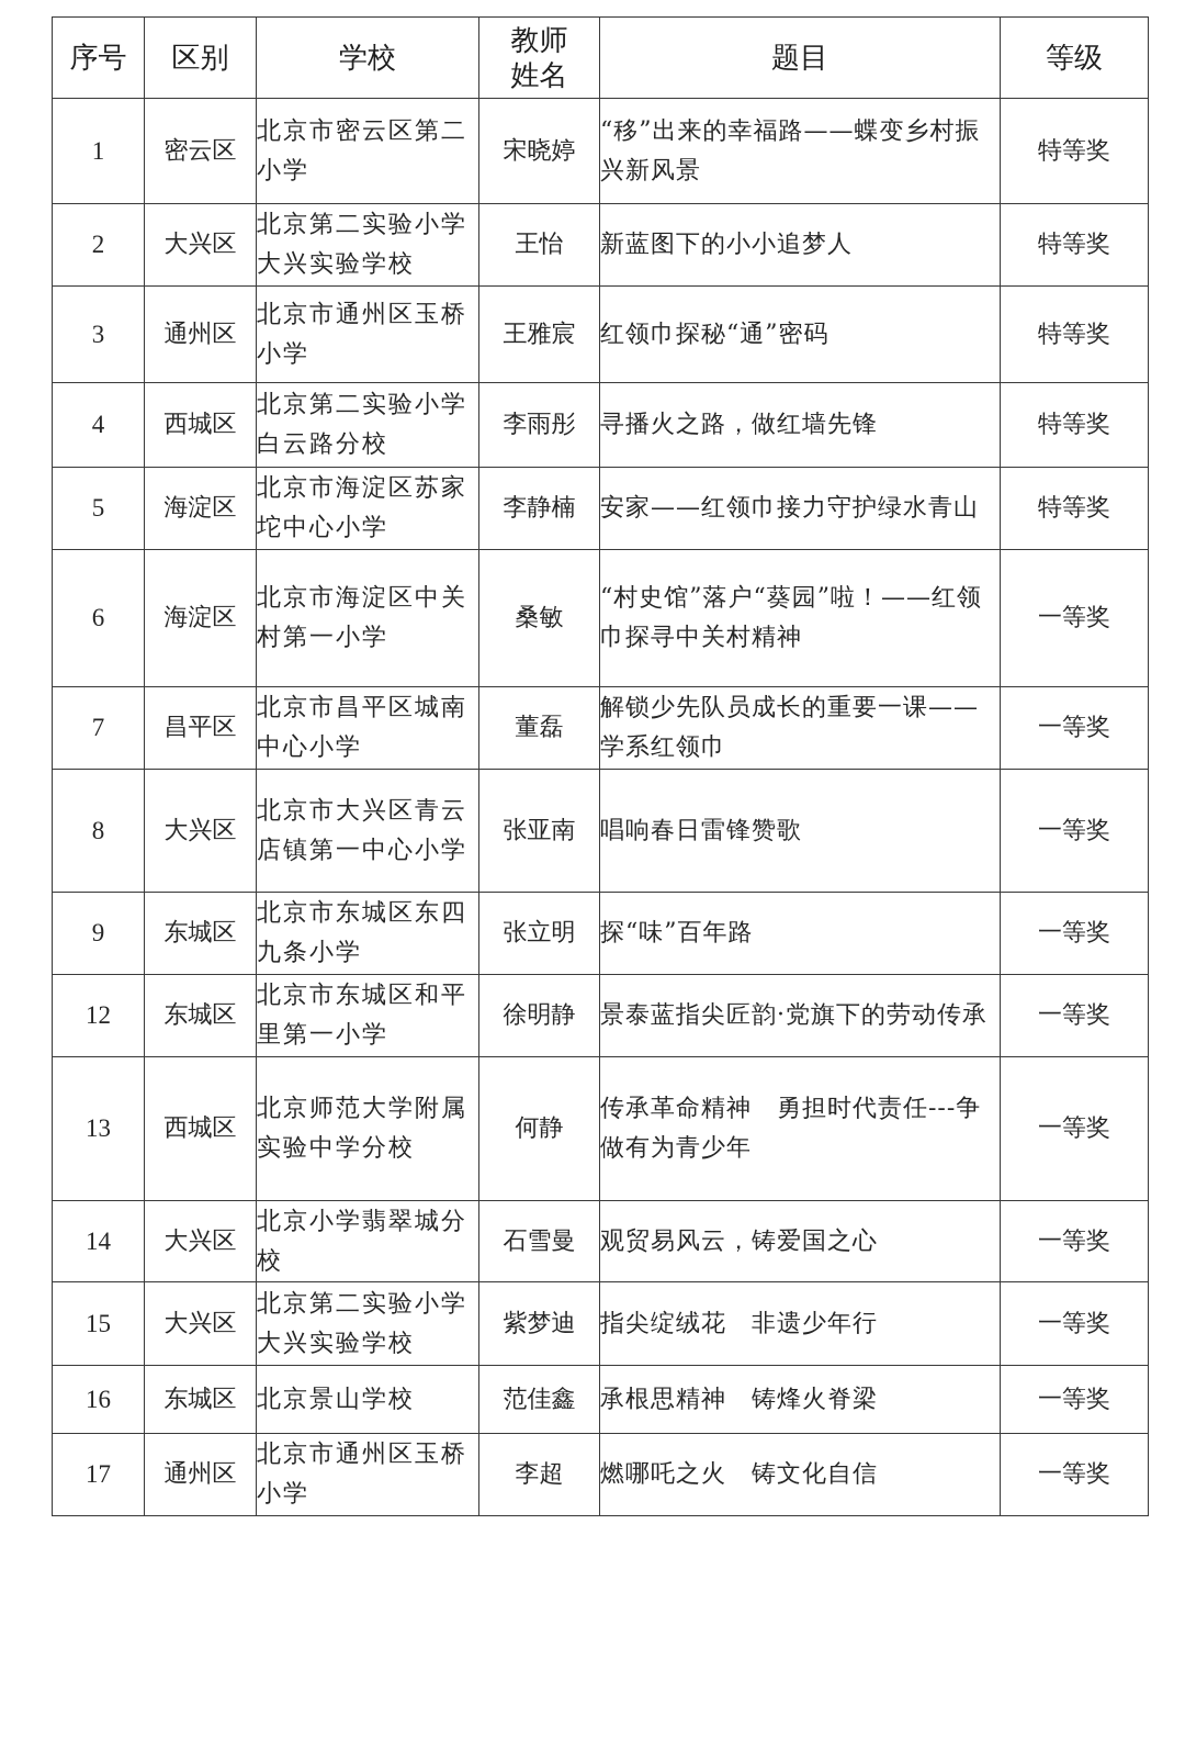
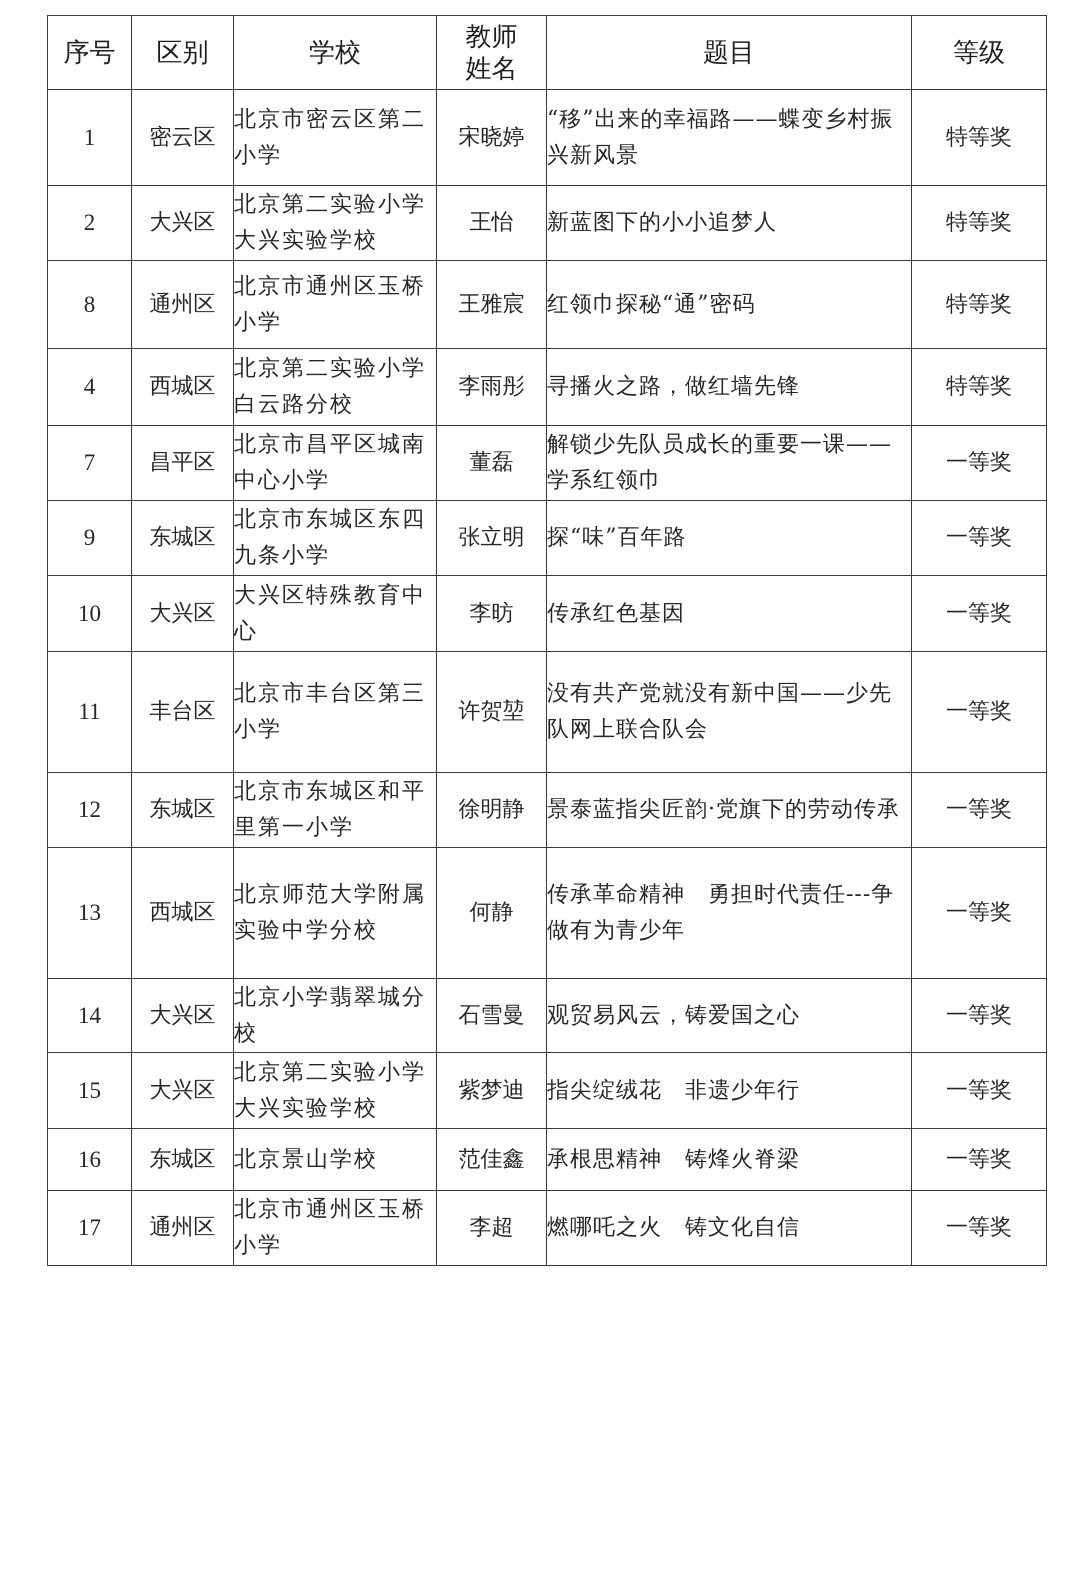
  序号	区别	学校	教师 姓名	题目	等级
  1	密云区	北京市密云区第二小学	宋晓婷	“移”出来的幸福路——蝶变乡村振兴新风景	特等奖
  2	大兴区	北京第二实验小学大兴实验学校	王怡	新蓝图下的小小追梦人	特等奖
- 3	通州区	北京市通州区玉桥小学	王雅宸	红领巾探秘“通”密码	特等奖
+ 8	通州区	北京市通州区玉桥小学	王雅宸	红领巾探秘“通”密码	特等奖
  4	西城区	北京第二实验小学白云路分校	李雨彤	寻播火之路，做红墙先锋	特等奖
- 5	海淀区	北京市海淀区苏家坨中心小学	李静楠	安家——红领巾接力守护绿水青山	特等奖
- 6	海淀区	北京市海淀区中关村第一小学	桑敏	“村史馆”落户“葵园”啦！——红领巾探寻中关村精神	一等奖
  7	昌平区	北京市昌平区城南中心小学	董磊	解锁少先队员成长的重要一课——学系红领巾	一等奖
- 8	大兴区	北京市大兴区青云店镇第一中心小学	张亚南	唱响春日雷锋赞歌	一等奖
  9	东城区	北京市东城区东四九条小学	张立明	探“味”百年路	一等奖
+ 10	大兴区	大兴区特殊教育中心	李昉	传承红色基因	一等奖
+ 11	丰台区	北京市丰台区第三小学	许贺堃	没有共产党就没有新中国——少先队网上联合队会	一等奖
  12	东城区	北京市东城区和平里第一小学	徐明静	景泰蓝指尖匠韵·党旗下的劳动传承	一等奖
  13	西城区	北京师范大学附属实验中学分校	何静	传承革命精神 勇担时代责任---争做有为青少年	一等奖
  14	大兴区	北京小学翡翠城分校	石雪曼	观贸易风云，铸爱国之心	一等奖
  15	大兴区	北京第二实验小学大兴实验学校	紫梦迪	指尖绽绒花 非遗少年行	一等奖
  16	东城区	北京景山学校	范佳鑫	承根思精神 铸烽火脊梁	一等奖
  17	通州区	北京市通州区玉桥小学	李超	燃哪吒之火 铸文化自信	一等奖
